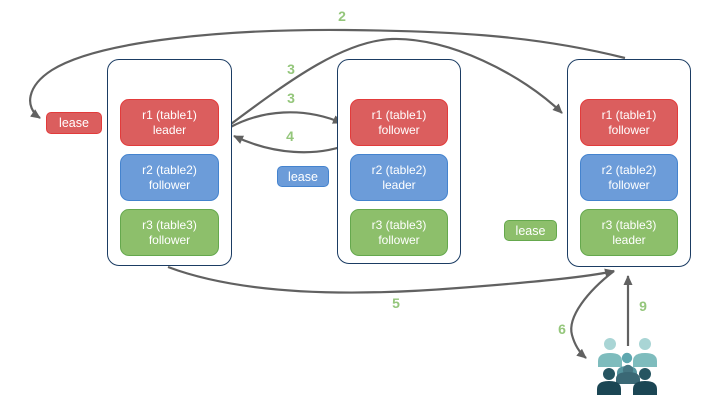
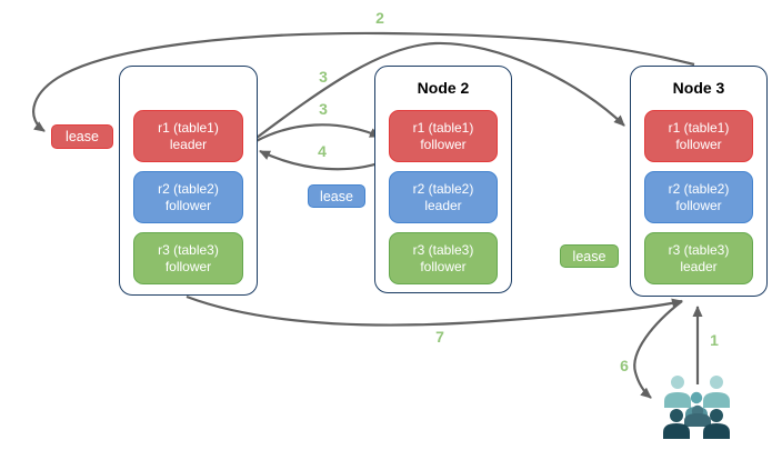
  r1 (table1)
  leader
  r2 (table2)
  follower
  r3 (table3)
  follower
+ Node 2
  r1 (table1)
  follower
  r2 (table2)
  leader
  r3 (table3)
  follower
+ Node 3
  r1 (table1)
  follower
  r2 (table2)
  follower
  r3 (table3)
  leader
  lease
  lease
  lease
- 9
+ 1
  2
  3
  3
  4
- 5
+ 7
  6
